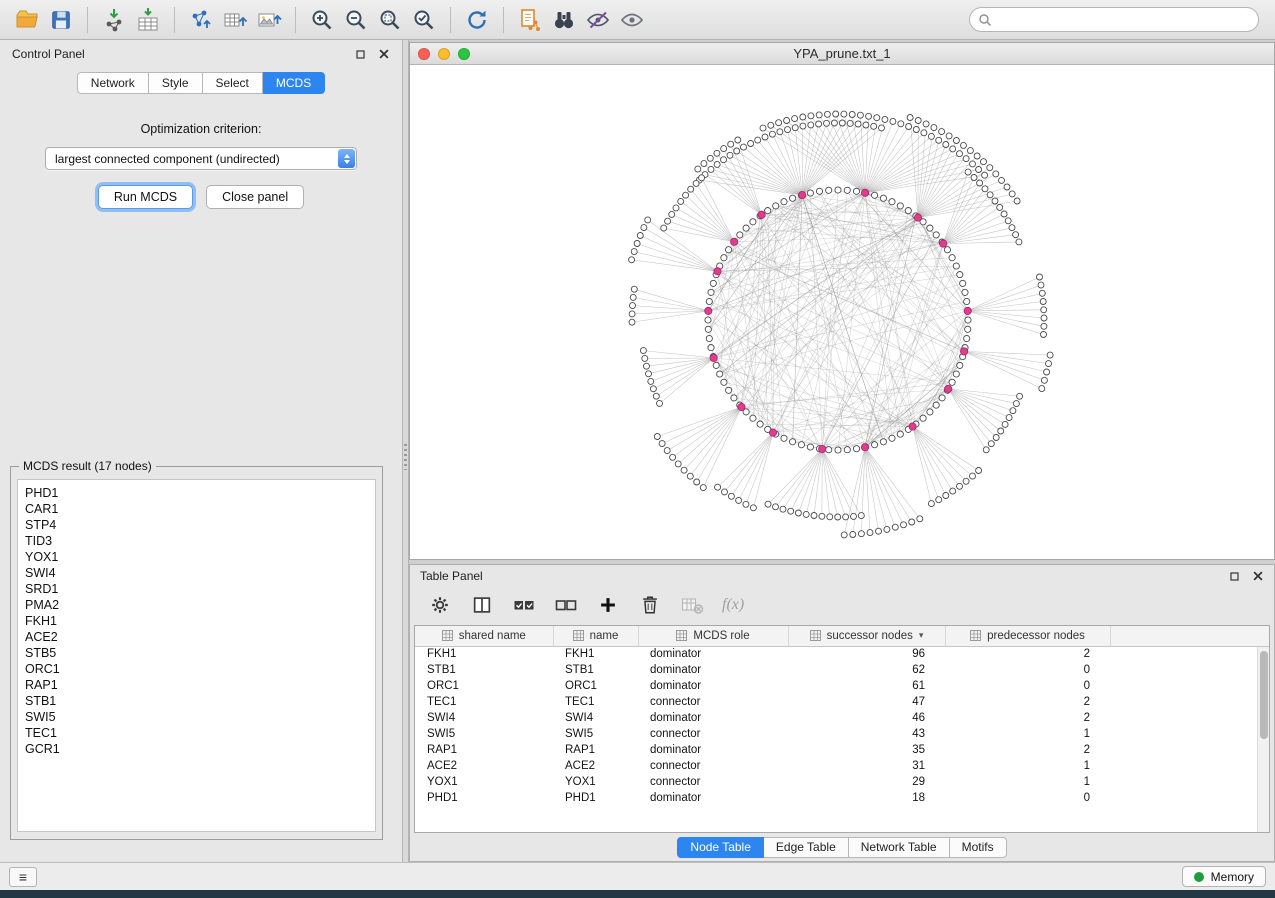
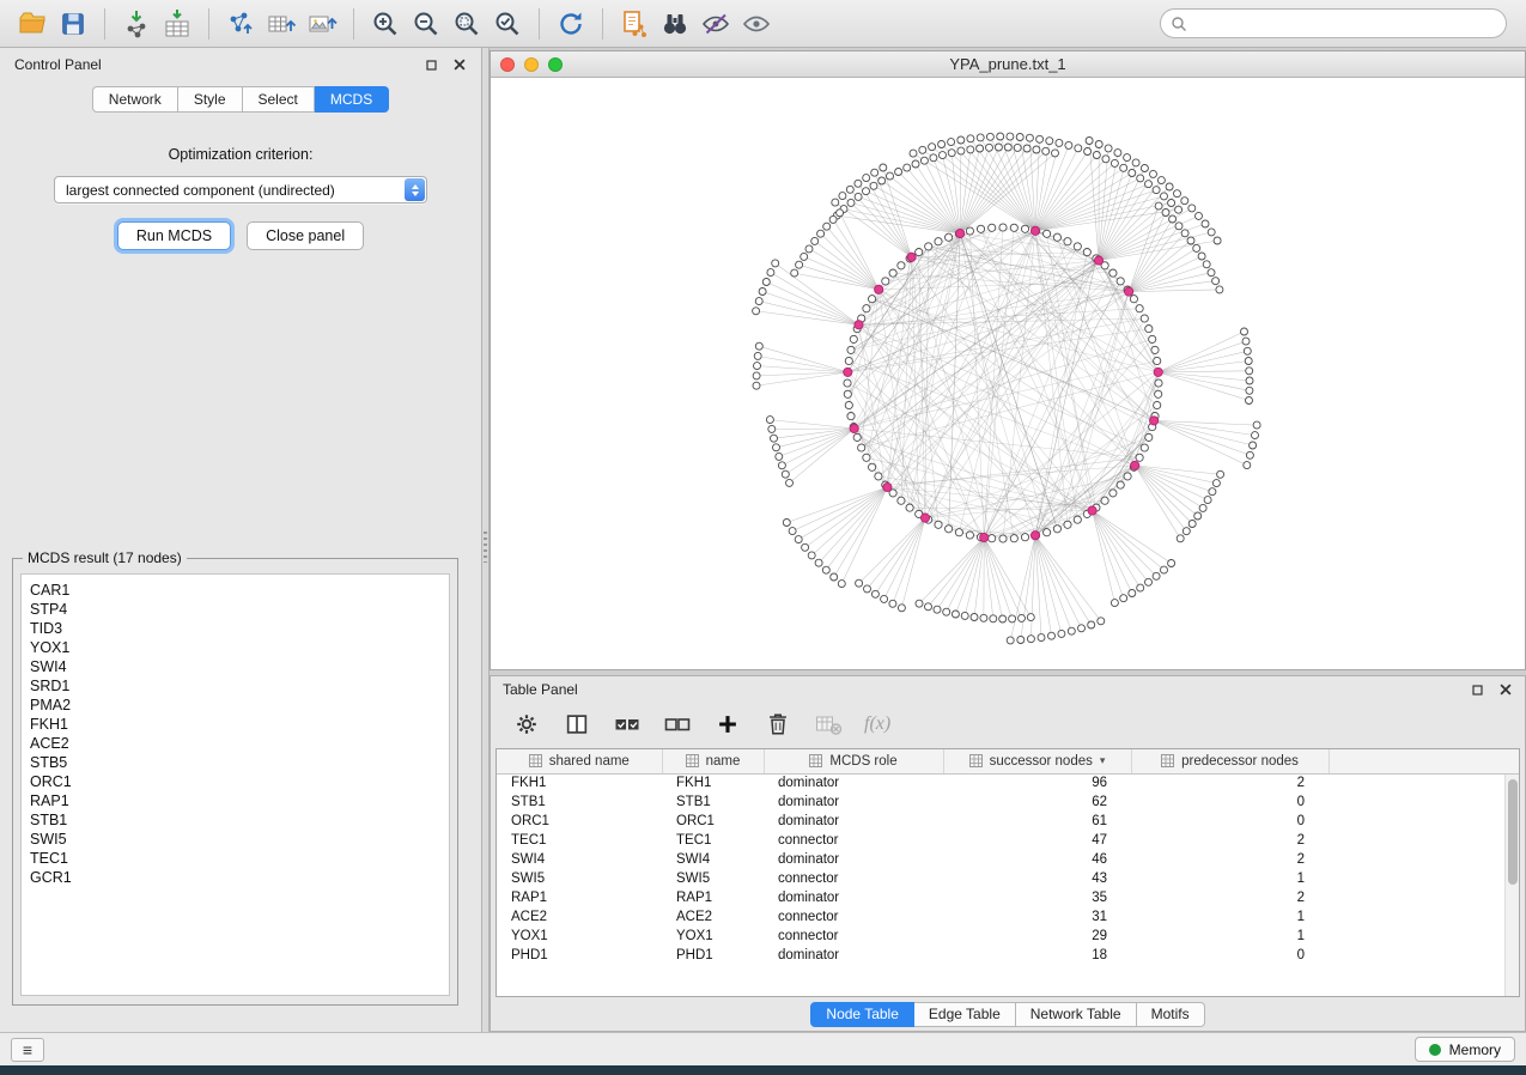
  Control Panel
  Network
  Style
  Select
  MCDS
  Optimization criterion:
  largest connected component (undirected)
  Run MCDS
  Close panel
  MCDS result (17 nodes)
- PHD1
  CAR1
  STP4
  TID3
  YOX1
  SWI4
  SRD1
  PMA2
  FKH1
  ACE2
  STB5
  ORC1
  RAP1
  STB1
  SWI5
  TEC1
  GCR1
  YPA_prune.txt_1
  Table Panel
  f(x)
  shared name	name	MCDS role	successor nodes ▾	predecessor nodes
  FKH1	FKH1	dominator	96	2
  STB1	STB1	dominator	62	0
  ORC1	ORC1	dominator	61	0
  TEC1	TEC1	connector	47	2
  SWI4	SWI4	dominator	46	2
  SWI5	SWI5	connector	43	1
  RAP1	RAP1	dominator	35	2
  ACE2	ACE2	connector	31	1
  YOX1	YOX1	connector	29	1
  PHD1	PHD1	dominator	18	0
  Node Table
  Edge Table
  Network Table
  Motifs
  ≡
  Memory
